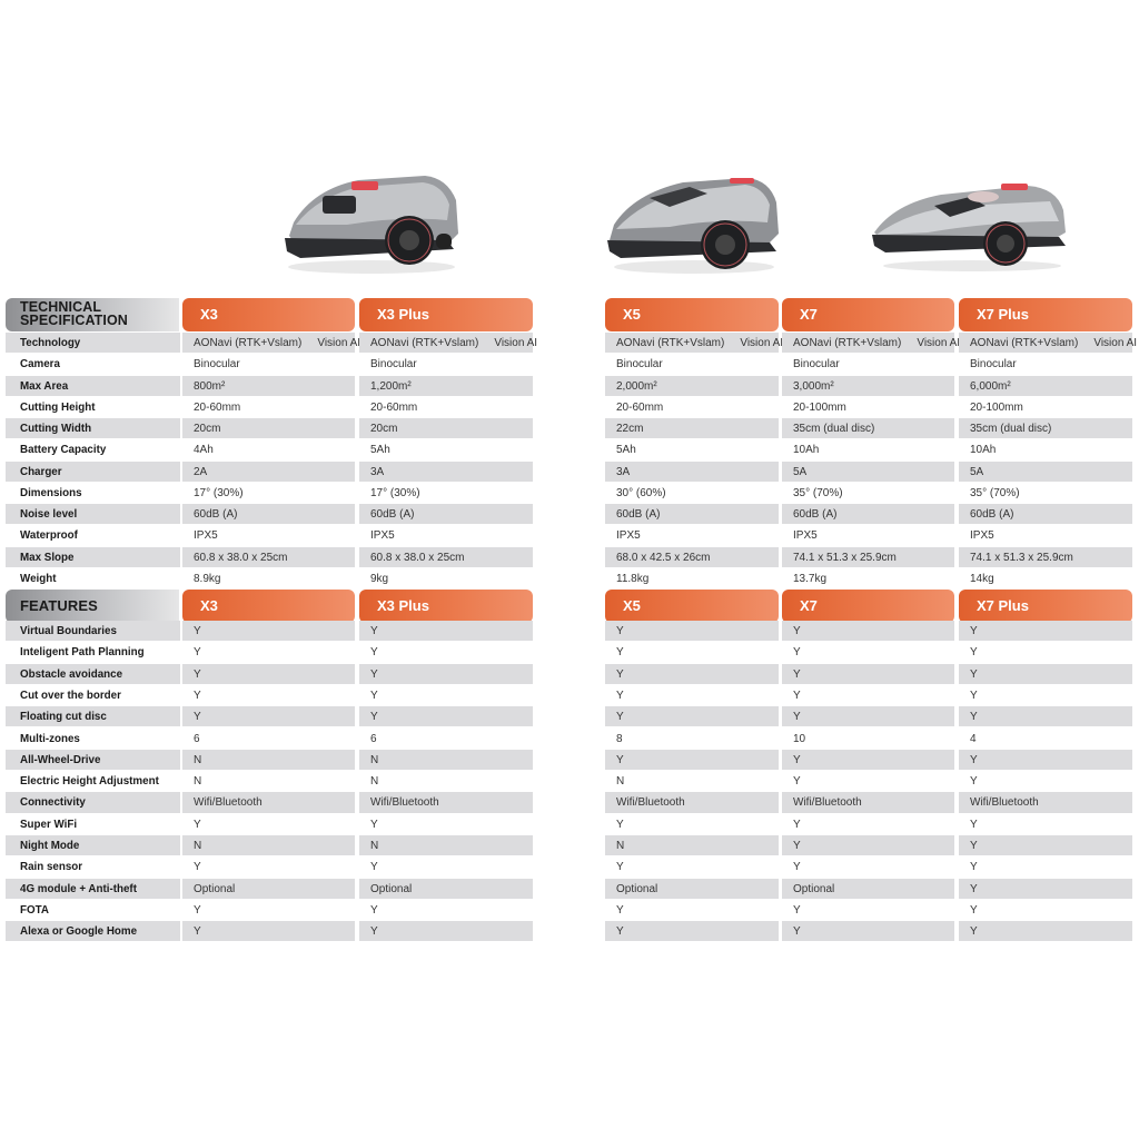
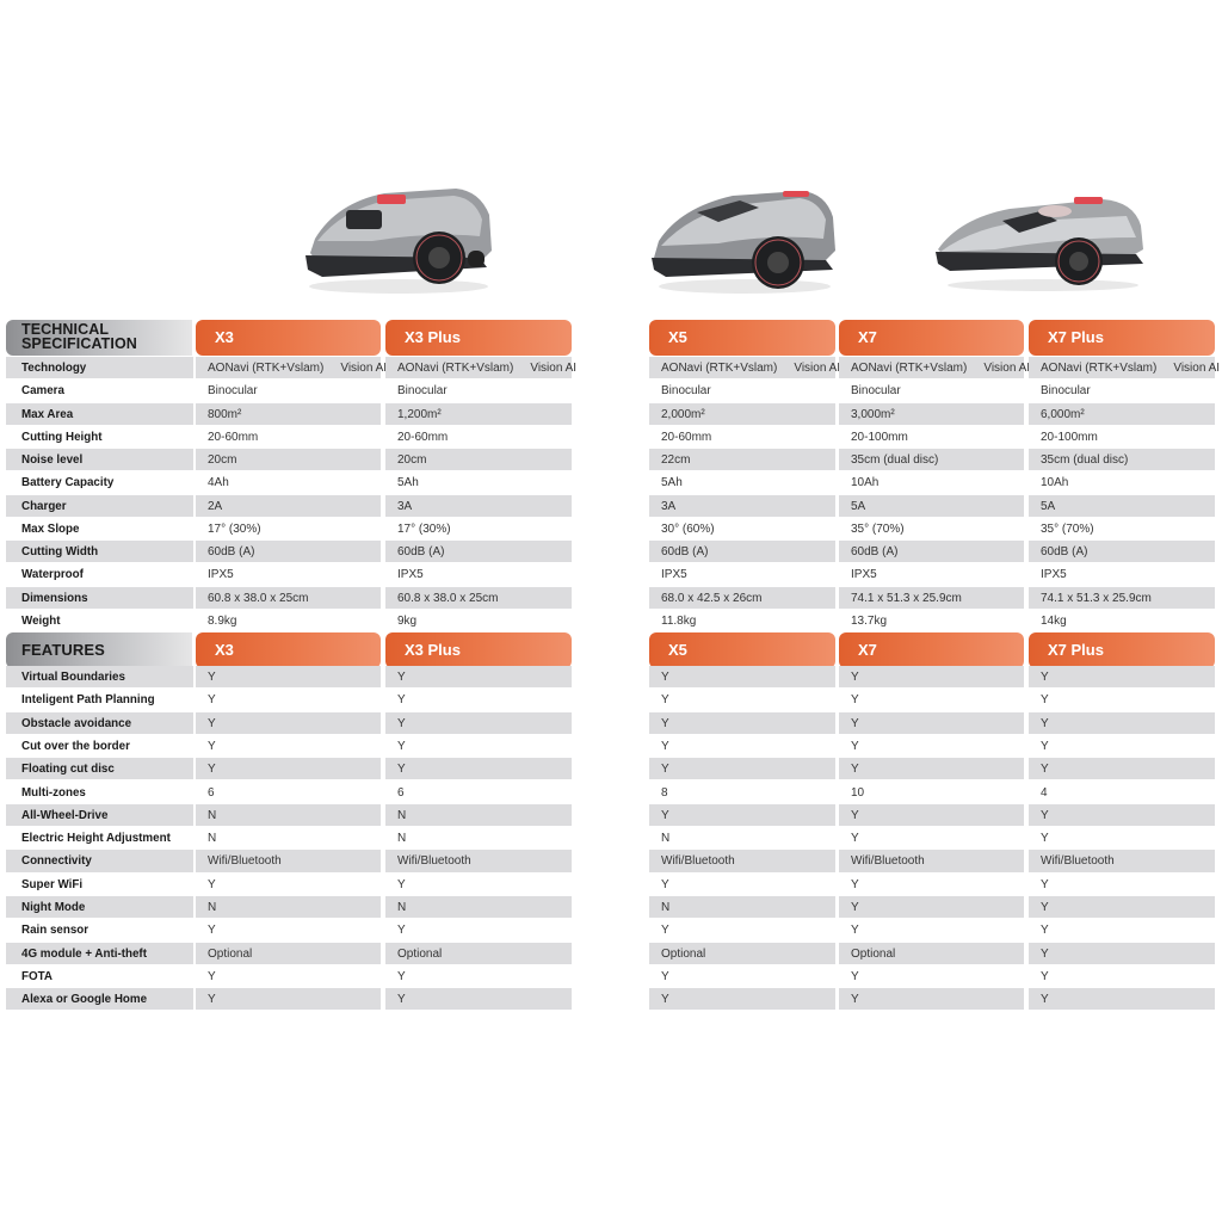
  TECHNICAL
  SPECIFICATION
  X3
  X3 Plus
  X5
  X7
  X7 Plus
  Technology
  AONavi (RTK+Vslam) Vision A
  AONavi (RTK+Vslam) Vision AI
  AONavi (RTK+Vslam) Vision A
  AONavi (RTK+Vslam) Vision A
  AONavi (RTK+Vslam) Vision AI
  Camera
  Binocular
  Binocular
  Binocular
  Binocular
  Binocular
  Max Area
  800m²
  1,200m²
  2,000m²
  3,000m²
  6,000m²
  Cutting Height
  20-60mm
  20-60mm
  20-60mm
  20-100mm
  20-100mm
- Cutting Width
+ Noise level
  20cm
  20cm
  22cm
  35cm (dual disc)
  35cm (dual disc)
  Battery Capacity
  4Ah
  5Ah
  5Ah
  10Ah
  10Ah
  Charger
  2A
  3A
  3A
  5A
  5A
- Dimensions
+ Max Slope
  17° (30%)
  17° (30%)
  30° (60%)
  35° (70%)
  35° (70%)
- Noise level
+ Cutting Width
  60dB (A)
  60dB (A)
  60dB (A)
  60dB (A)
  60dB (A)
  Waterproof
  IPX5
  IPX5
  IPX5
  IPX5
  IPX5
- Max Slope
+ Dimensions
  60.8 x 38.0 x 25cm
  60.8 x 38.0 x 25cm
  68.0 x 42.5 x 26cm
  74.1 x 51.3 x 25.9cm
  74.1 x 51.3 x 25.9cm
  Weight
  8.9kg
  9kg
  11.8kg
  13.7kg
  14kg
  FEATURES
  X3
  X3 Plus
  X5
  X7
  X7 Plus
  Virtual Boundaries
  Y
  Y
  Y
  Y
  Y
  Inteligent Path Planning
  Y
  Y
  Y
  Y
  Y
  Obstacle avoidance
  Y
  Y
  Y
  Y
  Y
  Cut over the border
  Y
  Y
  Y
  Y
  Y
  Floating cut disc
  Y
  Y
  Y
  Y
  Y
  Multi-zones
  6
  6
  8
  10
  4
  All-Wheel-Drive
  N
  N
  Y
  Y
  Y
  Electric Height Adjustment
  N
  N
  N
  Y
  Y
  Connectivity
  Wifi/Bluetooth
  Wifi/Bluetooth
  Wifi/Bluetooth
  Wifi/Bluetooth
  Wifi/Bluetooth
  Super WiFi
  Y
  Y
  Y
  Y
  Y
  Night Mode
  N
  N
  N
  Y
  Y
  Rain sensor
  Y
  Y
  Y
  Y
  Y
  4G module + Anti-theft
  Optional
  Optional
  Optional
  Optional
  Y
  FOTA
  Y
  Y
  Y
  Y
  Y
  Alexa or Google Home
  Y
  Y
  Y
  Y
  Y
